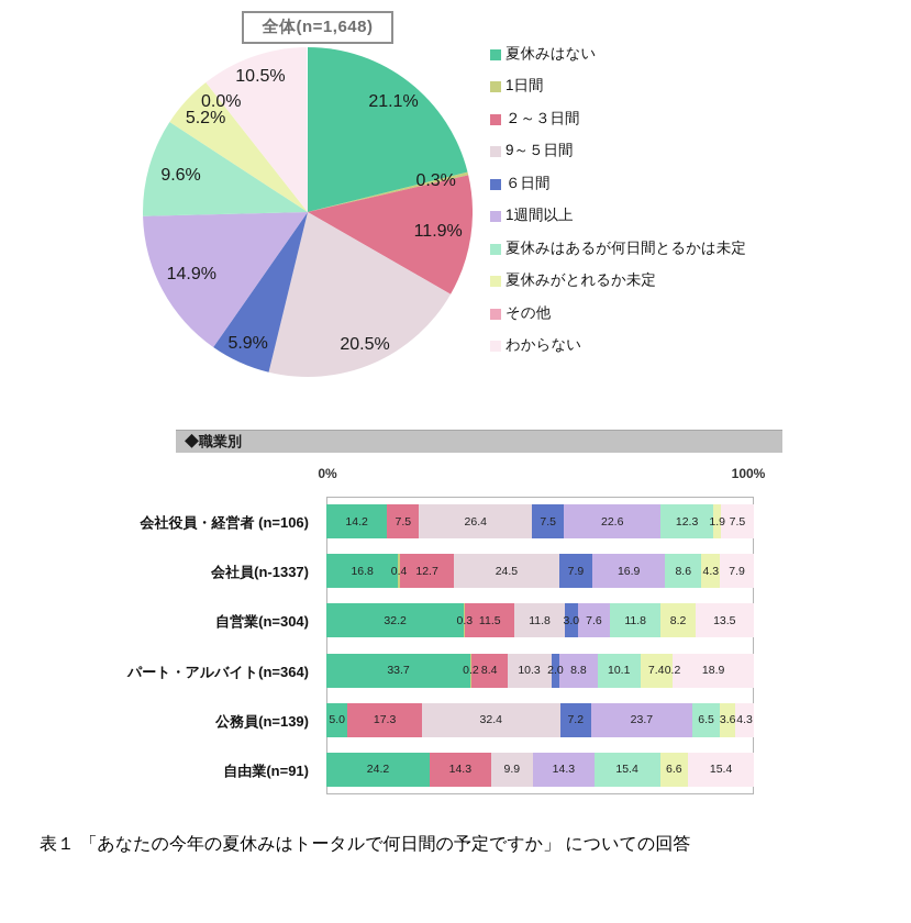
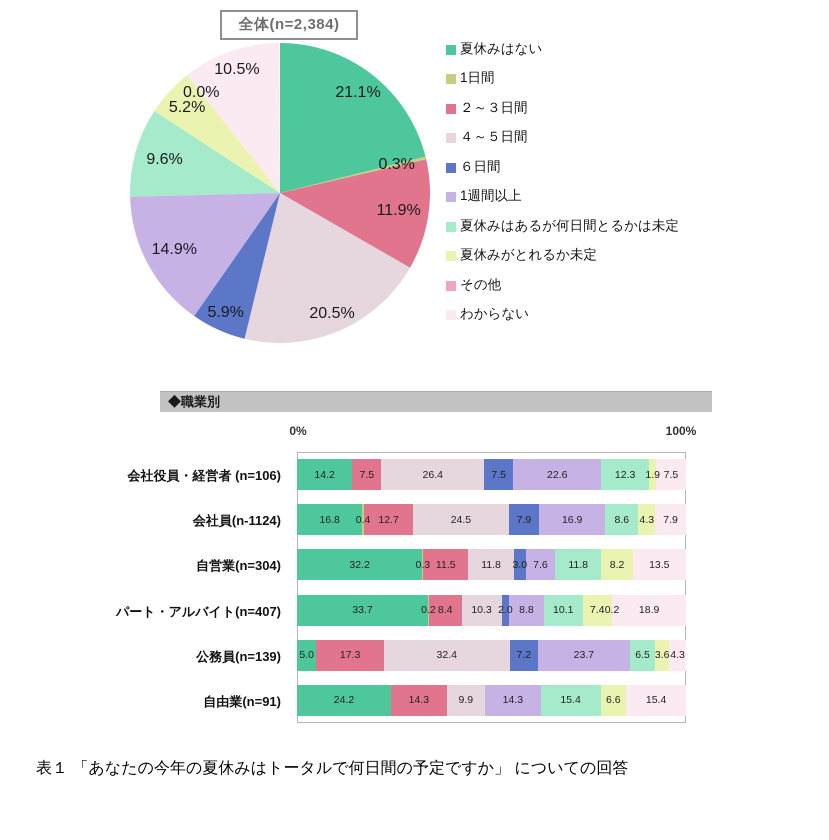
- 全体(n=1,648)
+ 全体(n=2,384)
  21.1%
  0.3%
  11.9%
  20.5%
  5.9%
  14.9%
  9.6%
  5.2%
  0.0%
  10.5%
  夏休みはない
  1日間
  ２～３日間
- 9～５日間
+ ４～５日間
  ６日間
  1週間以上
  夏休みはあるが何日間とるかは未定
  夏休みがとれるか未定
  その他
  わからない
  ◆職業別
  0%
  100%
  会社役員・経営者 (n=106)
  14.2
  7.5
  26.4
  7.5
  22.6
  12.3
  1.9
  7.5
- 会社員(n-1337)
+ 会社員(n-1124)
  16.8
  0.4
  12.7
  24.5
  7.9
  16.9
  8.6
  4.3
  7.9
  自営業(n=304)
  32.2
  0.3
  11.5
  11.8
  3.0
  7.6
  11.8
  8.2
  13.5
- パート・アルバイト(n=364)
+ パート・アルバイト(n=407)
  33.7
  0.2
  8.4
  10.3
  2.0
  8.8
  10.1
  7.4
  0.2
  18.9
  公務員(n=139)
  5.0
  17.3
  32.4
  7.2
  23.7
  6.5
  3.6
  4.3
  自由業(n=91)
  24.2
  14.3
  9.9
  14.3
  15.4
  6.6
  15.4
  表１ 「あなたの今年の夏休みはトータルで何日間の予定ですか」 についての回答
